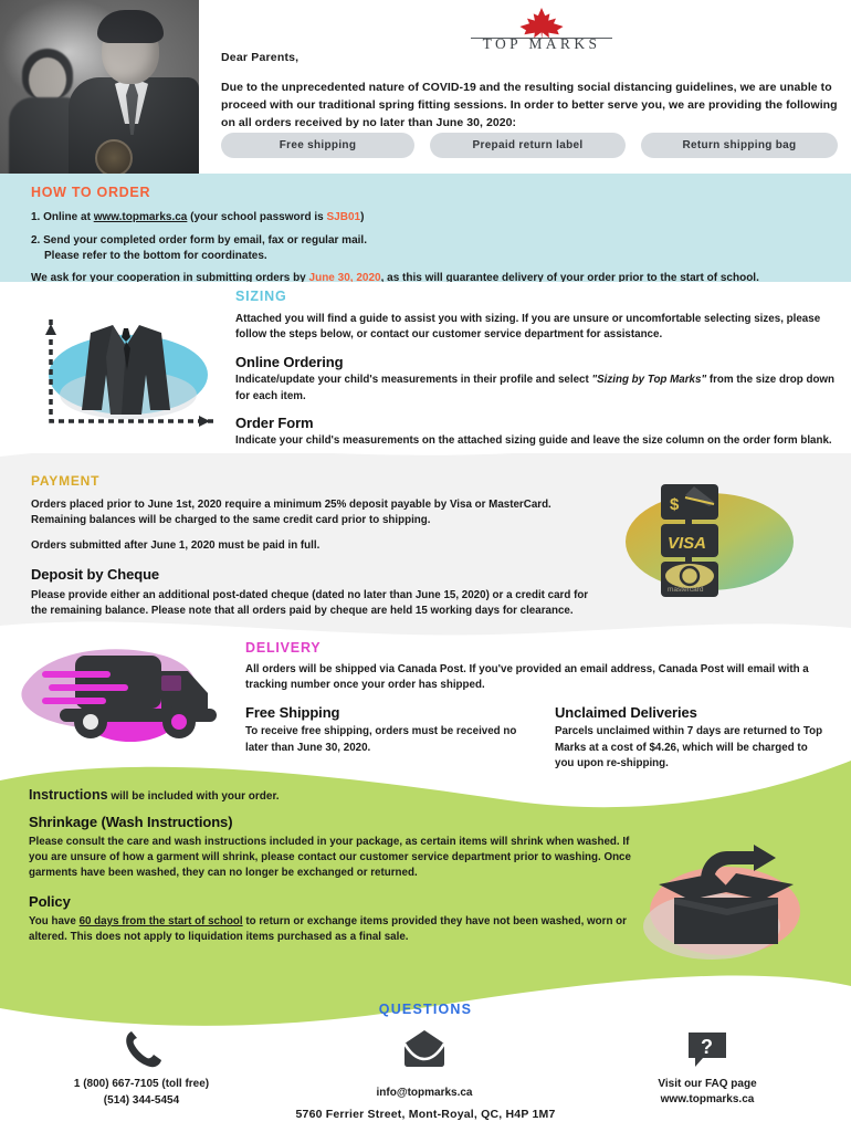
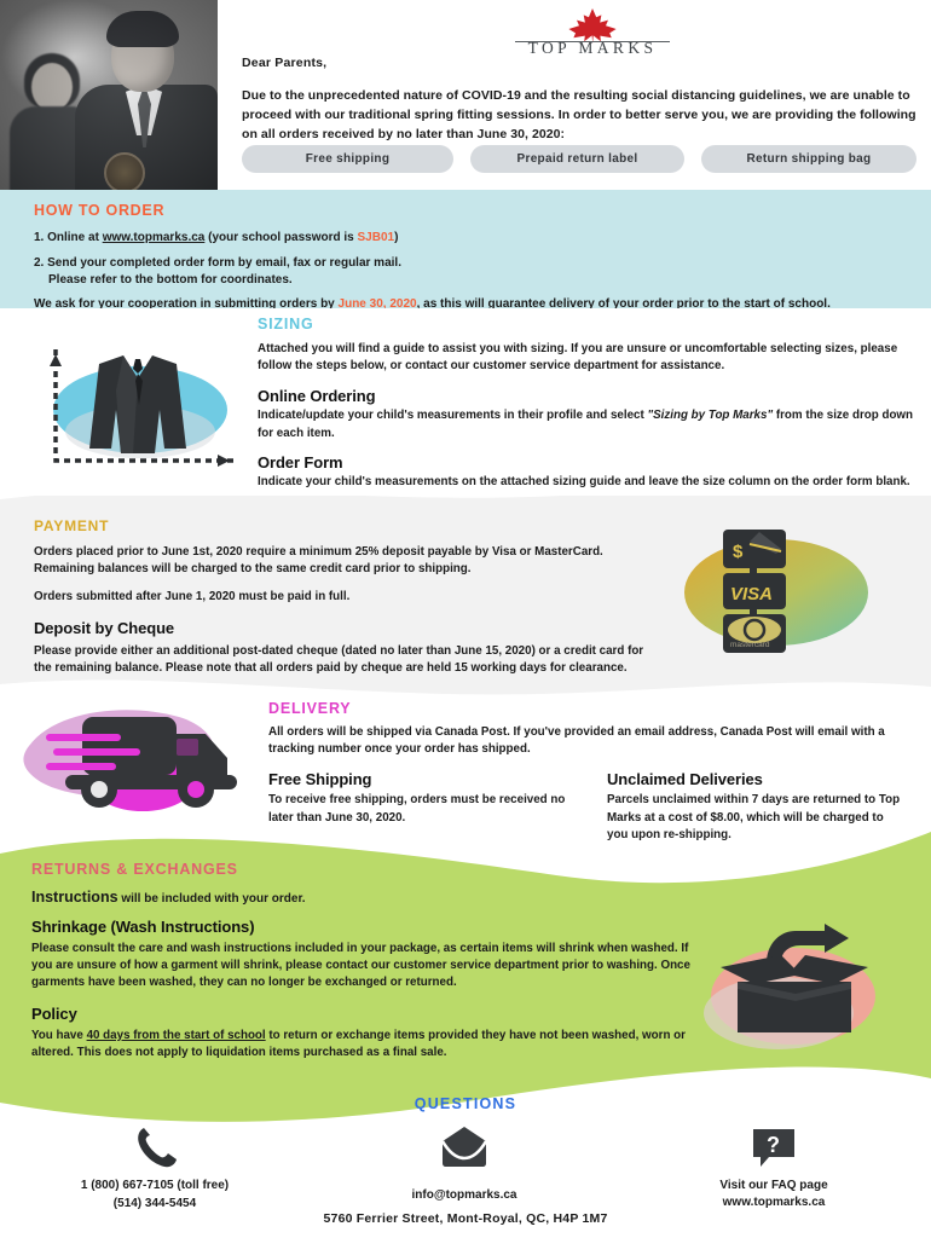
  TOP MARKS
  Dear Parents,
  Due to the unprecedented nature of COVID-19 and the resulting social distancing guidelines, we are unable to proceed with our traditional spring fitting sessions. In order to better serve you, we are providing the following on all orders received by no later than June 30, 2020:
  Free shipping
  Prepaid return label
  Return shipping bag
  HOW TO ORDER
  1. Online at www.topmarks.ca (your school password is SJB01)
  2. Send your completed order form by email, fax or regular mail.
  Please refer to the bottom for coordinates.
  We ask for your cooperation in submitting orders by June 30, 2020, as this will guarantee delivery of your order prior to the start of school.
  SIZING
  Attached you will find a guide to assist you with sizing. If you are unsure or uncomfortable selecting sizes, please follow the steps below, or contact our customer service department for assistance.
  Online Ordering
  Indicate/update your child's measurements in their profile and select "Sizing by Top Marks" from the size drop down for each item.
  Order Form
  Indicate your child's measurements on the attached sizing guide and leave the size column on the order form blank.
  PAYMENT
  Orders placed prior to June 1st, 2020 require a minimum 25% deposit payable by Visa or MasterCard. Remaining balances will be charged to the same credit card prior to shipping.
  Orders submitted after June 1, 2020 must be paid in full.
  Deposit by Cheque
  Please provide either an additional post-dated cheque (dated no later than June 15, 2020) or a credit card for the remaining balance. Please note that all orders paid by cheque are held 15 working days for clearance.
  $
  VISA
  DELIVERY
  All orders will be shipped via Canada Post. If you've provided an email address, Canada Post will email with a tracking number once your order has shipped.
  Free Shipping
  To receive free shipping, orders must be received no later than June 30, 2020.
  Unclaimed Deliveries
- Parcels unclaimed within 7 days are returned to Top Marks at a cost of $4.26, which will be charged to you upon re-shipping.
+ Parcels unclaimed within 7 days are returned to Top Marks at a cost of $8.00, which will be charged to you upon re-shipping.
+ RETURNS & EXCHANGES
  Instructions will be included with your order.
  Shrinkage (Wash Instructions)
  Please consult the care and wash instructions included in your package, as certain items will shrink when washed. If you are unsure of how a garment will shrink, please contact our customer service department prior to washing. Once garments have been washed, they can no longer be exchanged or returned.
  Policy
- You have 60 days from the start of school to return or exchange items provided they have not been washed, worn or altered. This does not apply to liquidation items purchased as a final sale.
+ You have 40 days from the start of school to return or exchange items provided they have not been washed, worn or altered. This does not apply to liquidation items purchased as a final sale.
  QUESTIONS
  1 (800) 667-7105 (toll free)
  (514) 344-5454
  info@topmarks.ca
  ?
  Visit our FAQ page
  www.topmarks.ca
  5760 Ferrier Street, Mont-Royal, QC, H4P 1M7
